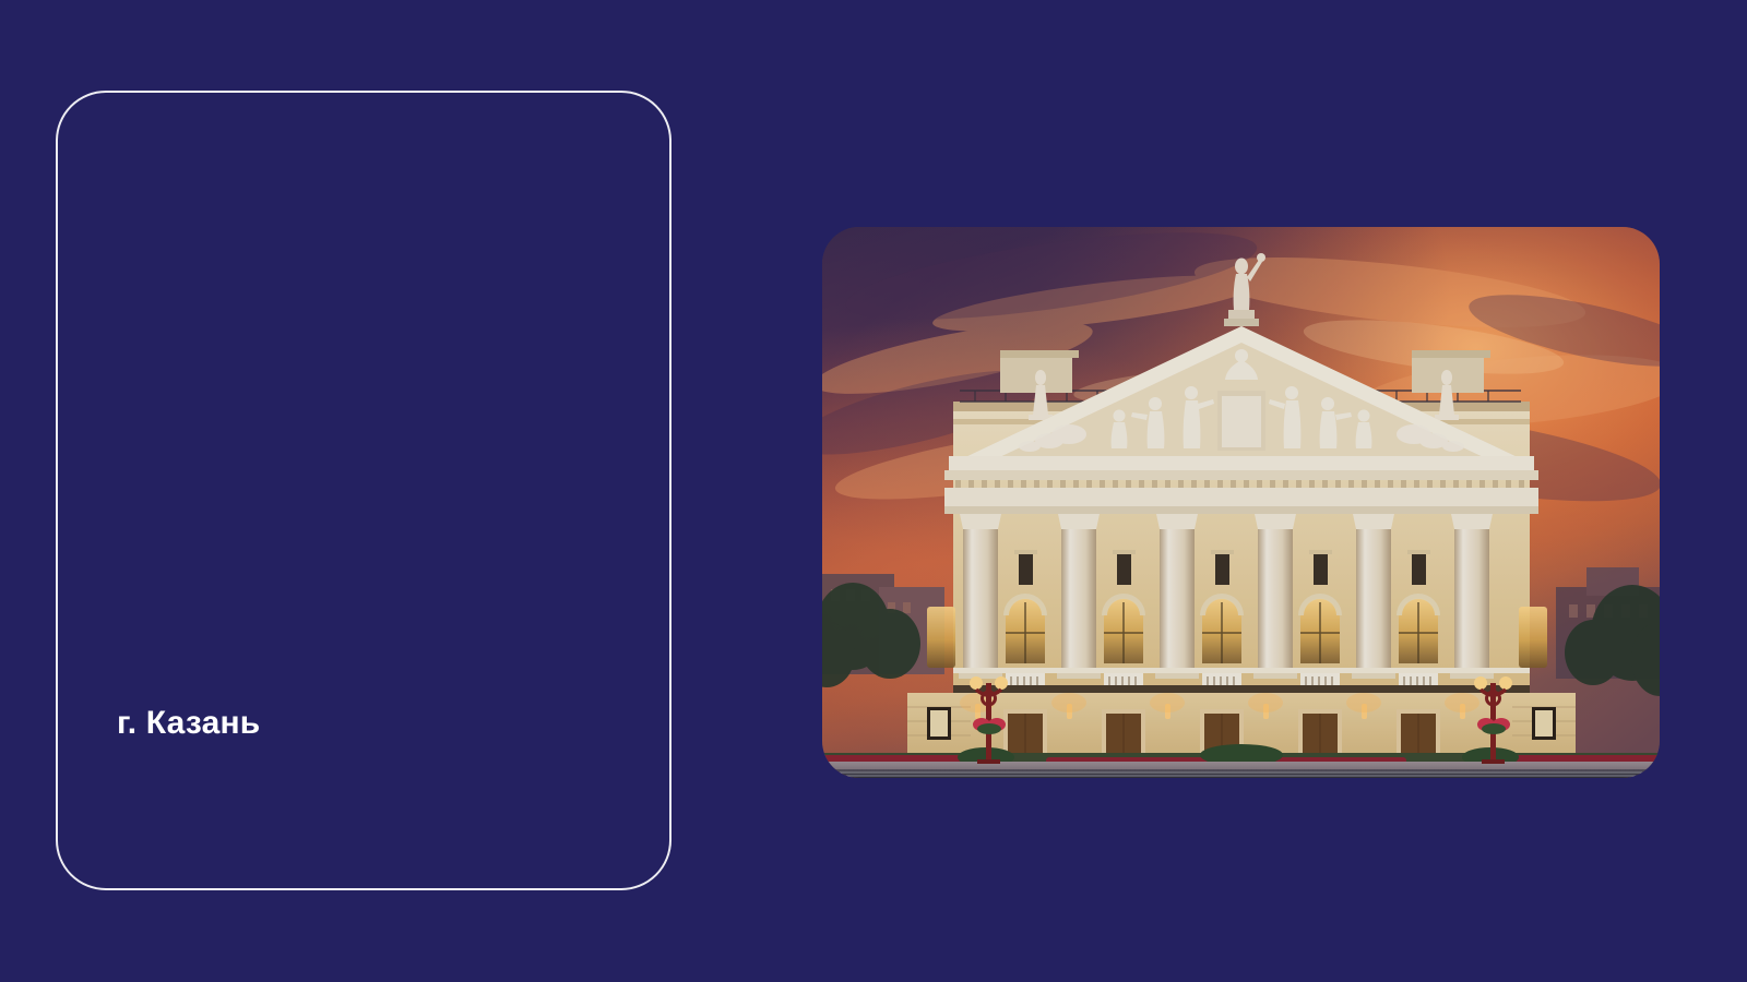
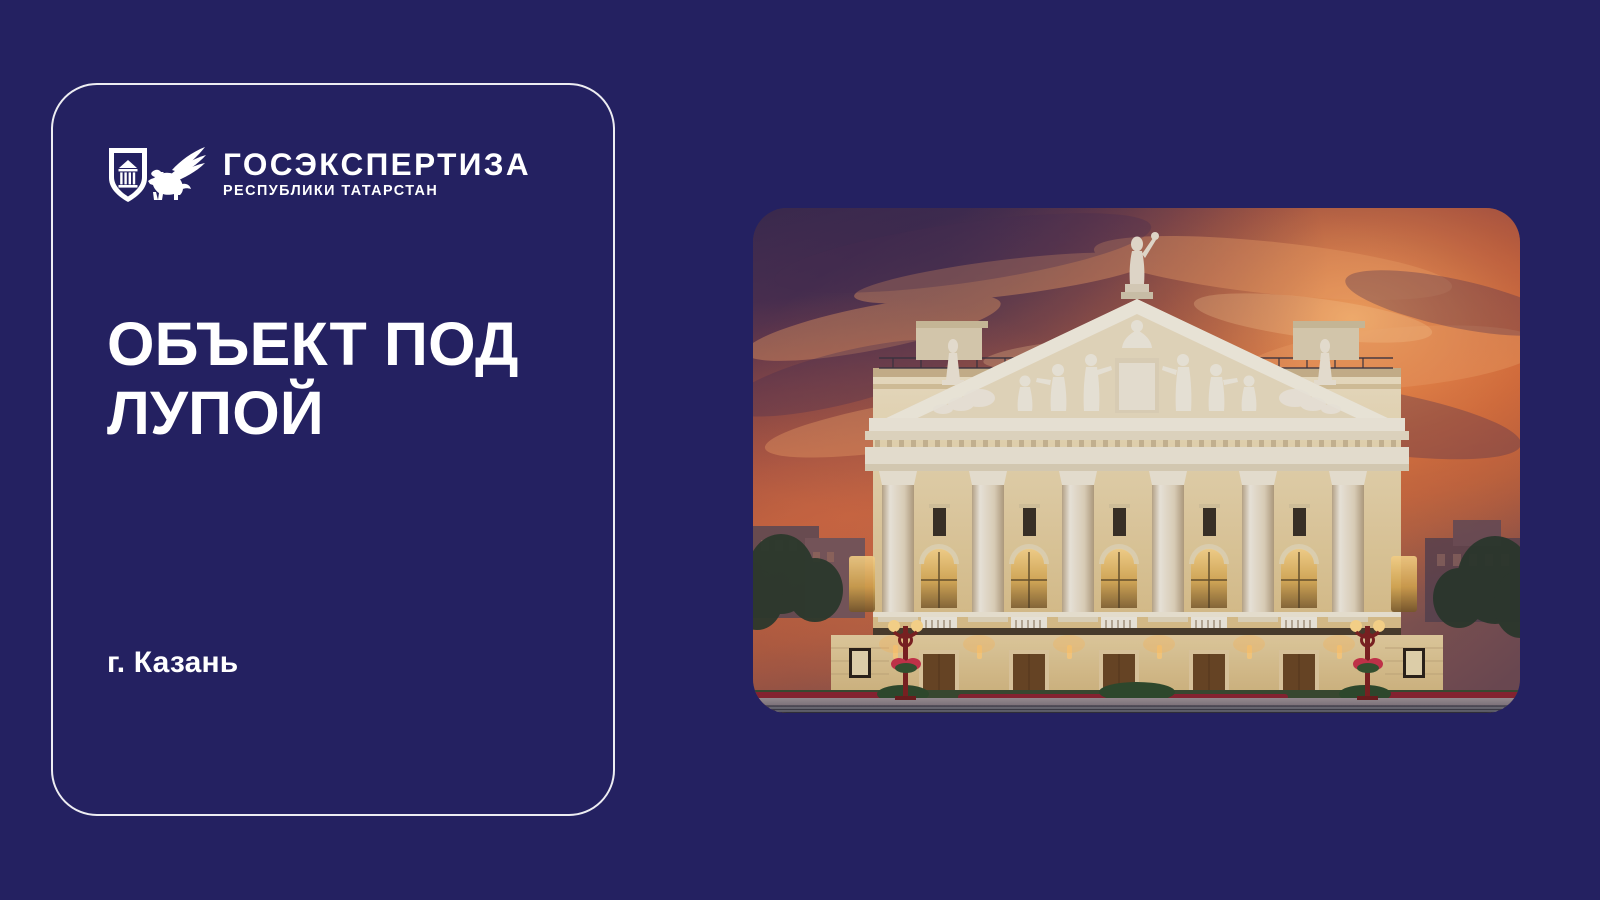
+ ГОСЭКСПЕРТИЗА
+ РЕСПУБЛИКИ ТАТАРСТАН
+ ОБЪЕКТ ПОД
+ ЛУПОЙ
  г. Казань
